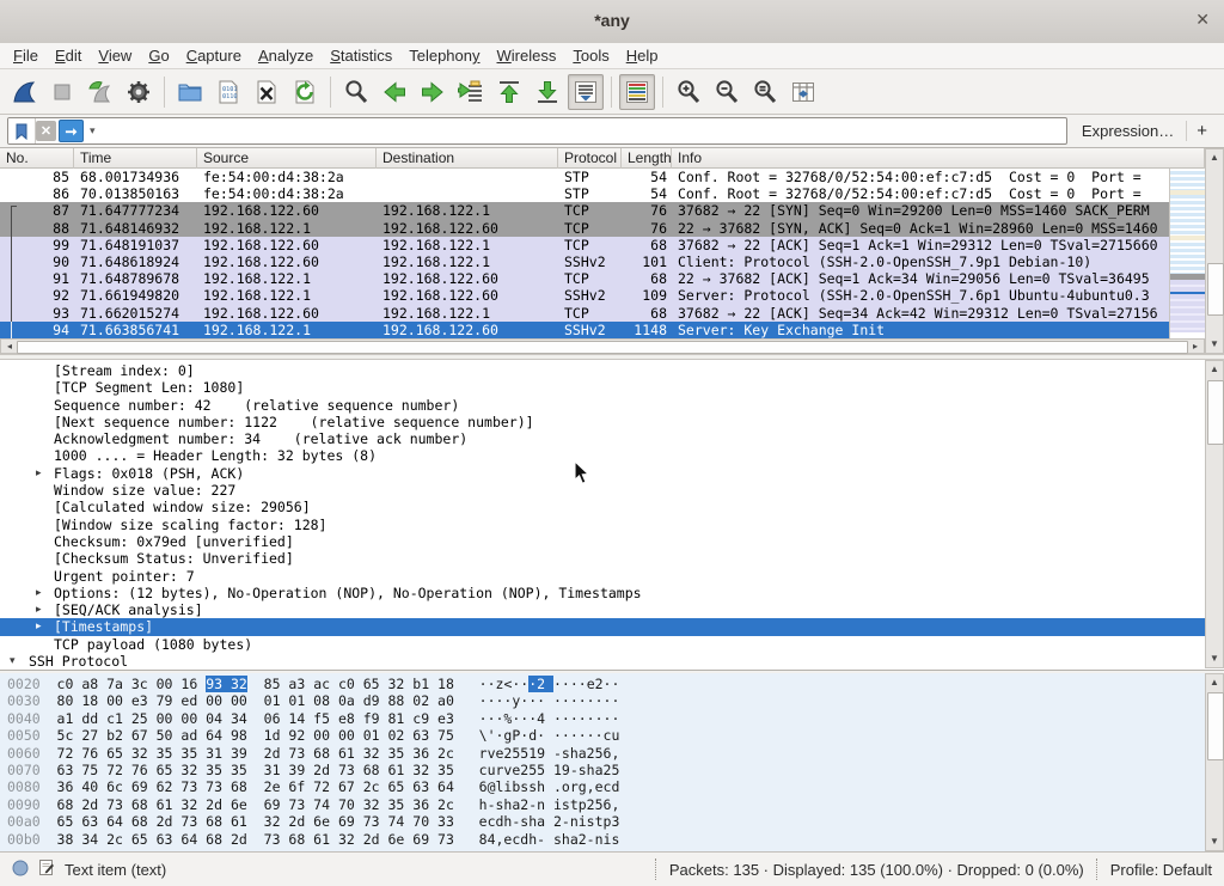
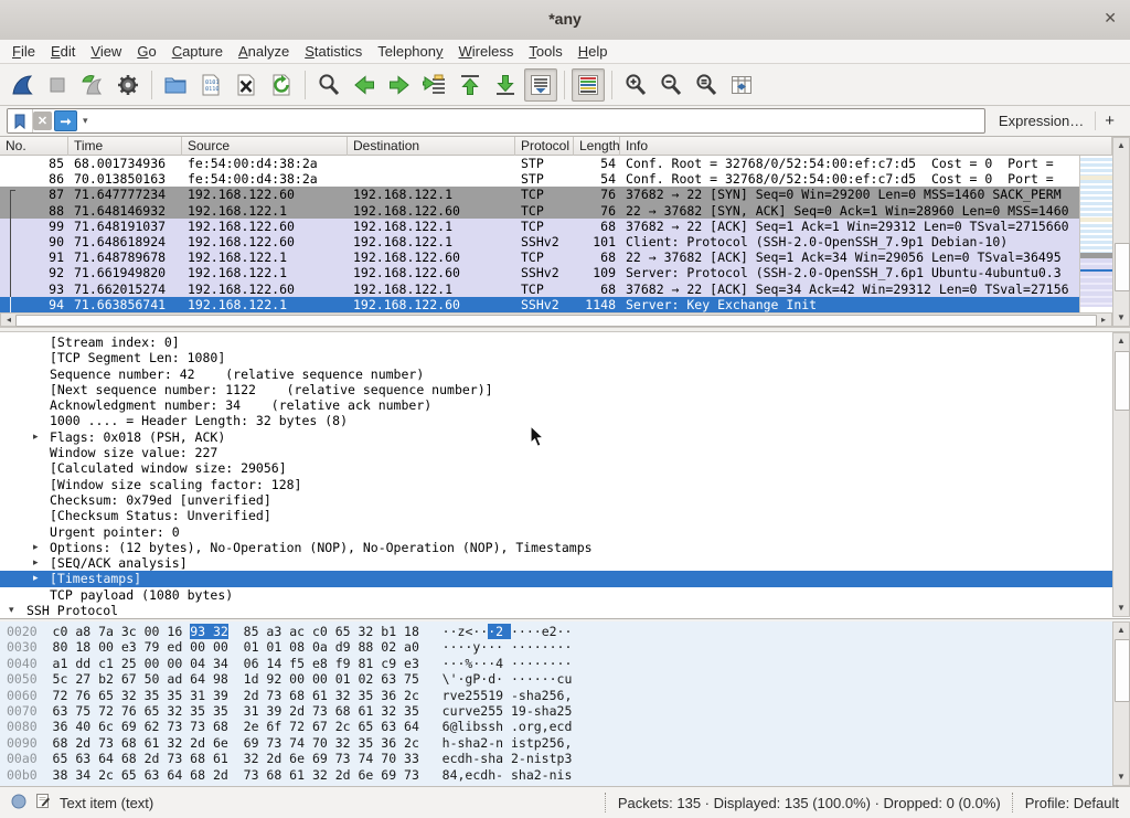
  *any
  ✕
  File
  Edit
  View
  Go
  Capture
  Analyze
  Statistics
  Telephony
  Wireless
  Tools
  Help
  ✕
  ➞
  ▾
  Expression…
  +
  No.
  Time
  Source
  Destination
  Protocol
  Length
  Info
  85
  68.001734936
  fe:54:00:d4:38:2a
  STP
  54
  Conf. Root = 32768/0/52:54:00:ef:c7:d5 Cost = 0 Port =
  86
  70.013850163
  fe:54:00:d4:38:2a
  STP
  54
  Conf. Root = 32768/0/52:54:00:ef:c7:d5 Cost = 0 Port =
  87
  71.647777234
  192.168.122.60
  192.168.122.1
  TCP
  76
  37682 → 22 [SYN] Seq=0 Win=29200 Len=0 MSS=1460 SACK_PERM
  88
  71.648146932
  192.168.122.1
  192.168.122.60
  TCP
  76
  22 → 37682 [SYN, ACK] Seq=0 Ack=1 Win=28960 Len=0 MSS=1460
  99
  71.648191037
  192.168.122.60
  192.168.122.1
  TCP
  68
  37682 → 22 [ACK] Seq=1 Ack=1 Win=29312 Len=0 TSval=2715660
  90
  71.648618924
  192.168.122.60
  192.168.122.1
  SSHv2
  101
  Client: Protocol (SSH-2.0-OpenSSH_7.9p1 Debian-10)
  91
  71.648789678
  192.168.122.1
  192.168.122.60
  TCP
  68
  22 → 37682 [ACK] Seq=1 Ack=34 Win=29056 Len=0 TSval=36495
  92
  71.661949820
  192.168.122.1
  192.168.122.60
  SSHv2
  109
  Server: Protocol (SSH-2.0-OpenSSH_7.6p1 Ubuntu-4ubuntu0.3
  93
  71.662015274
  192.168.122.60
  192.168.122.1
  TCP
  68
  37682 → 22 [ACK] Seq=34 Ack=42 Win=29312 Len=0 TSval=27156
  94
  71.663856741
  192.168.122.1
  192.168.122.60
  SSHv2
  1148
  Server: Key Exchange Init
  ▲
  ▼
  ◂
  ▸
  [Stream index: 0]
  [TCP Segment Len: 1080]
  Sequence number: 42 (relative sequence number)
  [Next sequence number: 1122 (relative sequence number)]
  Acknowledgment number: 34 (relative ack number)
  1000 .... = Header Length: 32 bytes (8)
  ▸
  Flags: 0x018 (PSH, ACK)
  Window size value: 227
  [Calculated window size: 29056]
  [Window size scaling factor: 128]
  Checksum: 0x79ed [unverified]
  [Checksum Status: Unverified]
- Urgent pointer: 7
+ Urgent pointer: 0
  ▸
  Options: (12 bytes), No-Operation (NOP), No-Operation (NOP), Timestamps
  ▸
  [SEQ/ACK analysis]
  ▸
  [Timestamps]
  TCP payload (1080 bytes)
  ▾
  SSH Protocol
  ▲
  ▼
  0020 c0 a8 7a 3c 00 16 93 32 85 a3 ac c0 65 32 b1 18 ··z<···2 ····e2··
  0030 80 18 00 e3 79 ed 00 00 01 01 08 0a d9 88 02 a0 ····y··· ········
  0040 a1 dd c1 25 00 00 04 34 06 14 f5 e8 f9 81 c9 e3 ···%···4 ········
  0050 5c 27 b2 67 50 ad 64 98 1d 92 00 00 01 02 63 75 \'·gP·d· ······cu
  0060 72 76 65 32 35 35 31 39 2d 73 68 61 32 35 36 2c rve25519 -sha256,
  0070 63 75 72 76 65 32 35 35 31 39 2d 73 68 61 32 35 curve255 19-sha25
  0080 36 40 6c 69 62 73 73 68 2e 6f 72 67 2c 65 63 64 6@libssh .org,ecd
  0090 68 2d 73 68 61 32 2d 6e 69 73 74 70 32 35 36 2c h-sha2-n istp256,
  00a0 65 63 64 68 2d 73 68 61 32 2d 6e 69 73 74 70 33 ecdh-sha 2-nistp3
  00b0 38 34 2c 65 63 64 68 2d 73 68 61 32 2d 6e 69 73 84,ecdh- sha2-nis
  ▲
  ▼
  Text item (text)
  Packets: 135 · Displayed: 135 (100.0%) · Dropped: 0 (0.0%)
  Profile: Default
